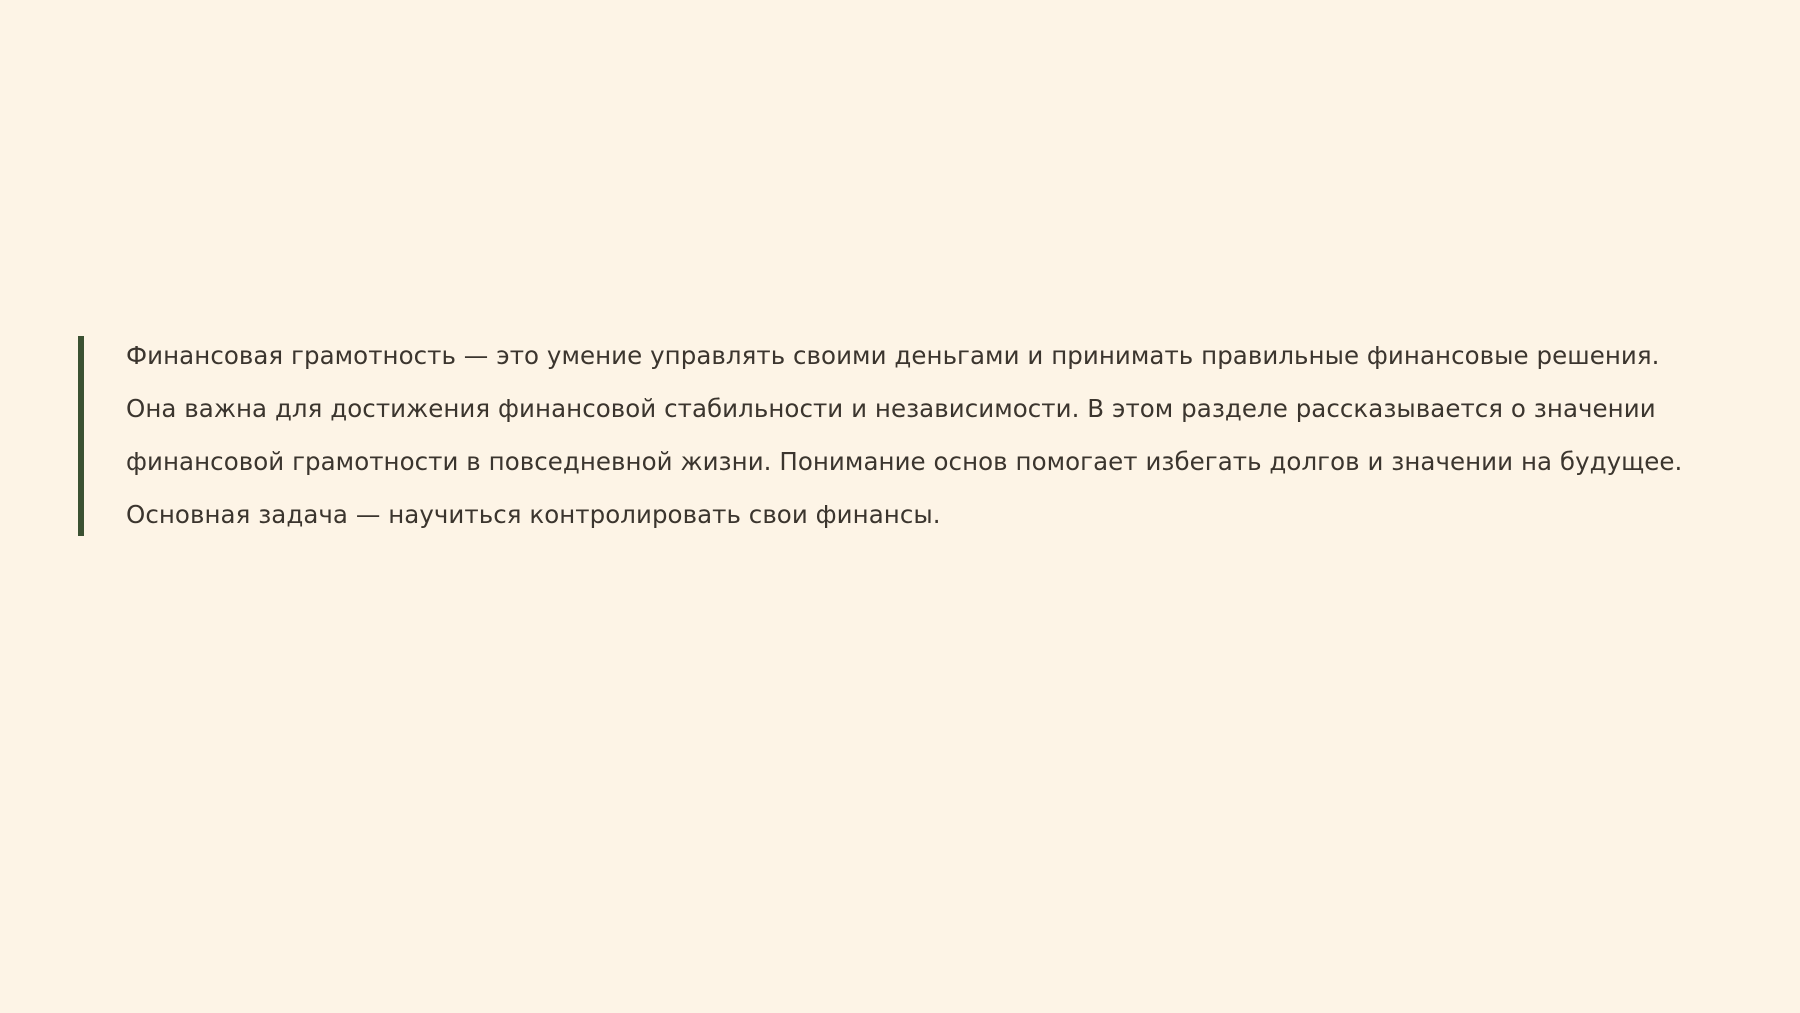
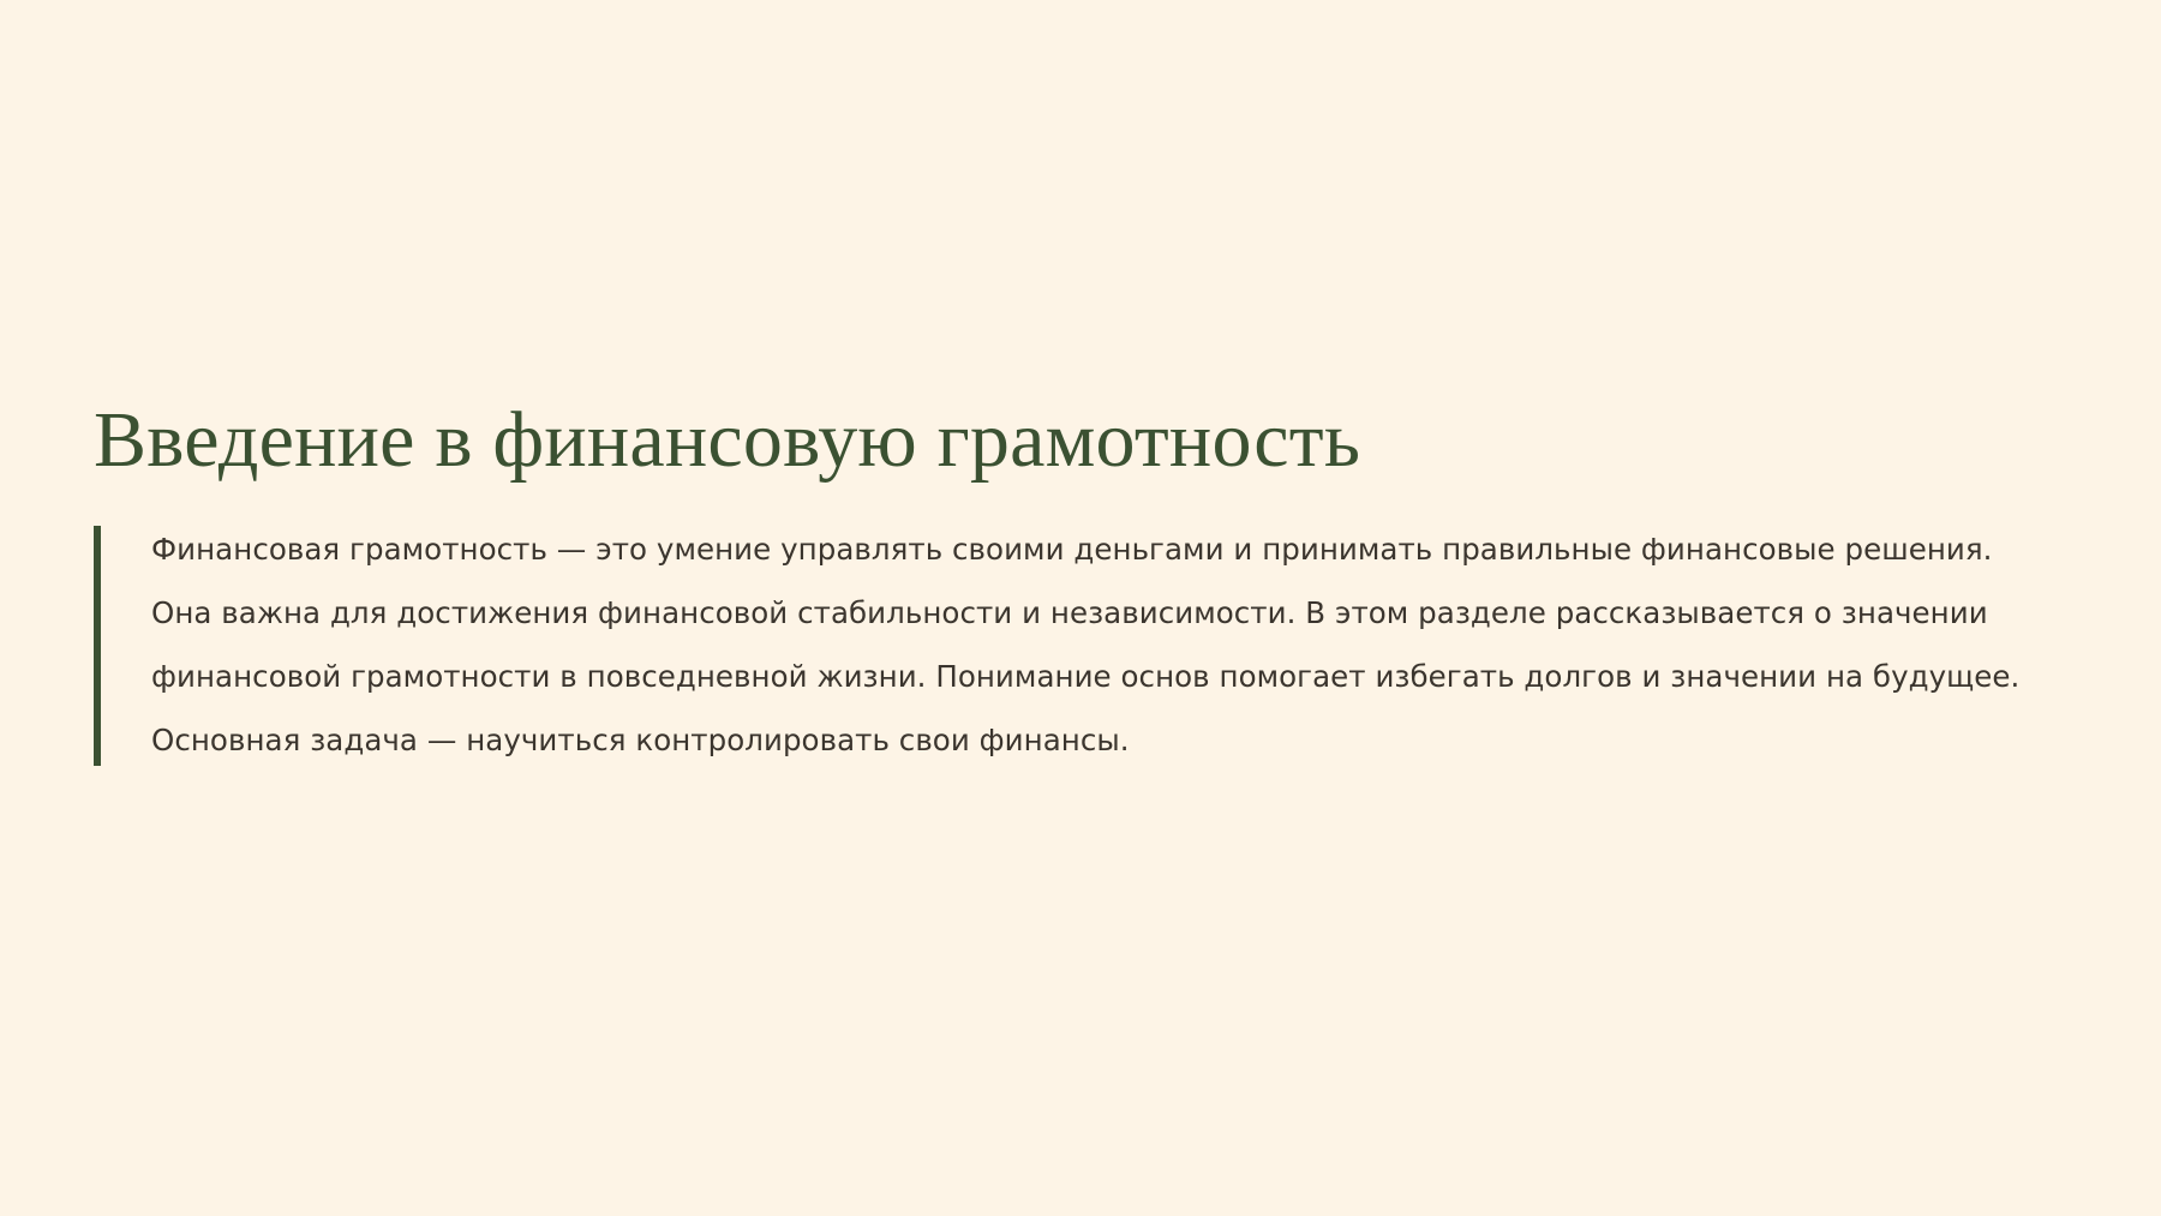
+ Введение в финансовую грамотность
  Финансовая грамотность — это умение управлять своими деньгами и принимать правильные финансовые решения. Она важна для достижения финансовой стабильности и независимости. В этом разделе рассказывается о значении финансовой грамотности в повседневной жизни. Понимание основ помогает избегать долгов и значении на будущее. Основная задача — научиться контролировать свои финансы.
